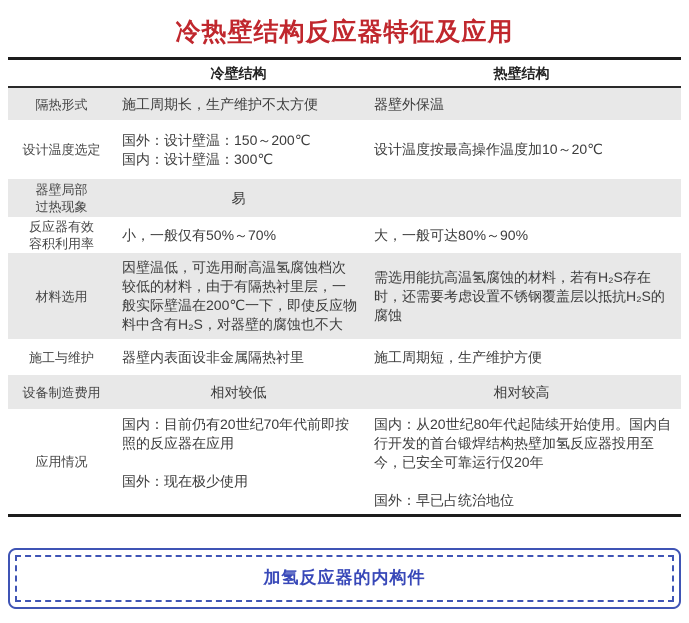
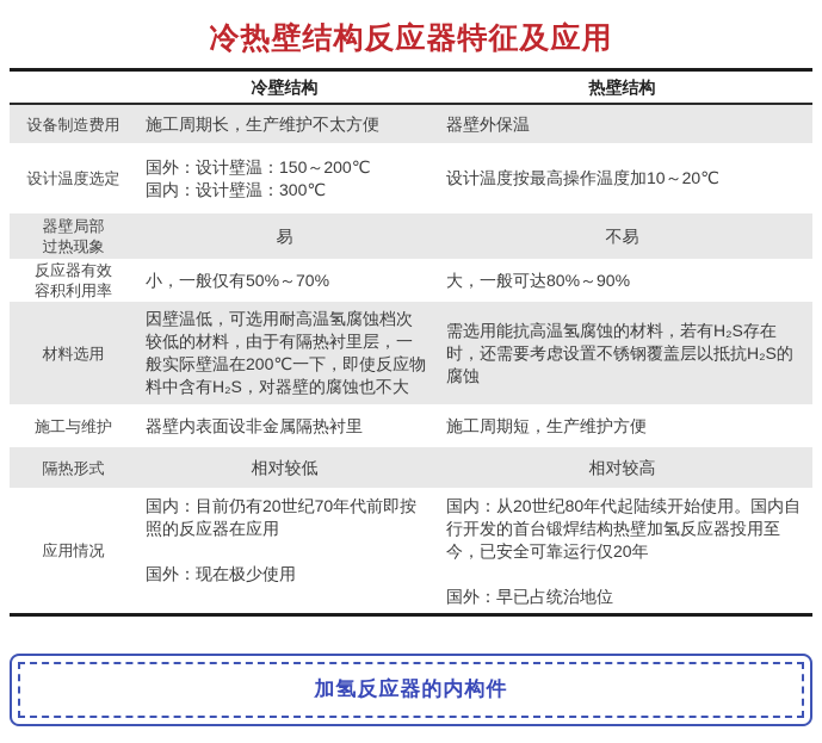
  冷热壁结构反应器特征及应用
  冷壁结构
  热壁结构
- 隔热形式
+ 设备制造费用
  施工周期长，生产维护不太方便
  器壁外保温
  设计温度选定
  国外：设计壁温：150～200℃
  国内：设计壁温：300℃
  设计温度按最高操作温度加10～20℃
  器壁局部
  过热现象
  易
+ 不易
  反应器有效
  容积利用率
  小，一般仅有50%～70%
  大，一般可达80%～90%
  材料选用
  因壁温低，可选用耐高温氢腐蚀档次较低的材料，由于有隔热衬里层，一般实际壁温在200℃一下，即使反应物料中含有H₂S，对器壁的腐蚀也不大
  需选用能抗高温氢腐蚀的材料，若有H₂S存在时，还需要考虑设置不锈钢覆盖层以抵抗H₂S的腐蚀
  施工与维护
  器壁内表面设非金属隔热衬里
  施工周期短，生产维护方便
- 设备制造费用
+ 隔热形式
  相对较低
  相对较高
  应用情况
  国内：目前仍有20世纪70年代前即按照的反应器在应用
  国外：现在极少使用
  国内：从20世纪80年代起陆续开始使用。国内自行开发的首台锻焊结构热壁加氢反应器投用至今，已安全可靠运行仅20年
  国外：早已占统治地位
  加氢反应器的内构件
